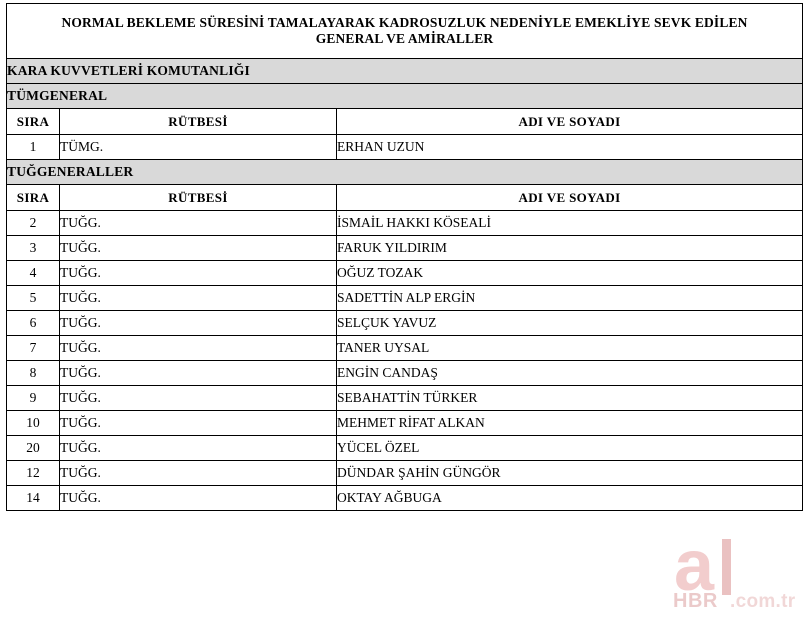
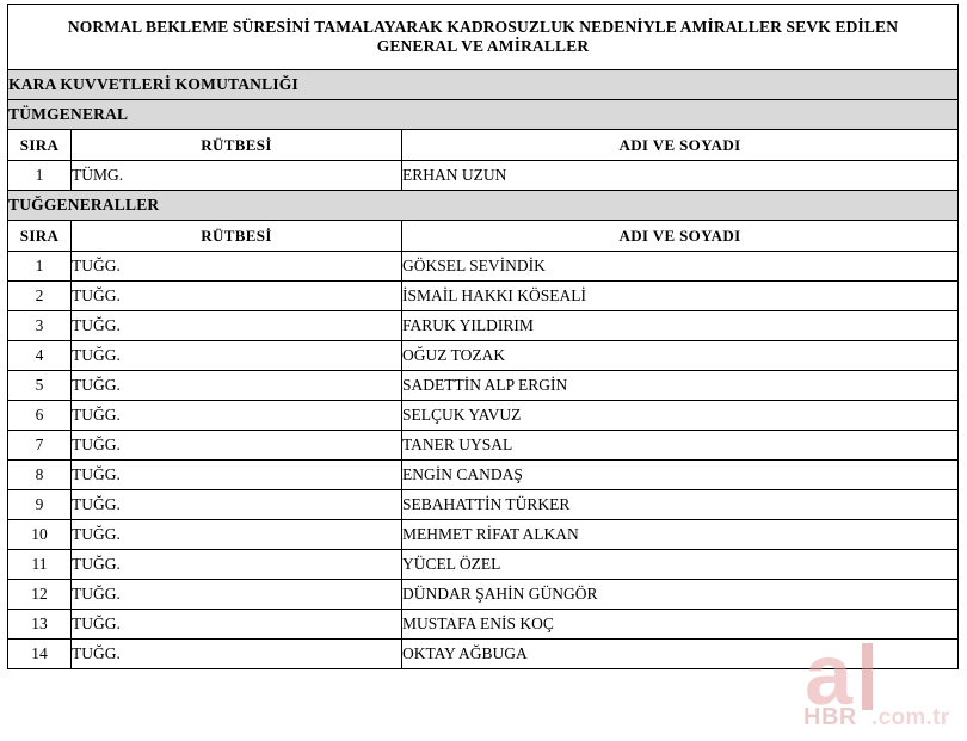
- NORMAL BEKLEME SÜRESİNİ TAMALAYARAK KADROSUZLUK NEDENİYLE EMEKLİYE SEVK EDİLEN GENERAL VE AMİRALLER
+ NORMAL BEKLEME SÜRESİNİ TAMALAYARAK KADROSUZLUK NEDENİYLE AMİRALLER SEVK EDİLEN GENERAL VE AMİRALLER
  KARA KUVVETLERİ KOMUTANLIĞI
  TÜMGENERAL
  SIRA	RÜTBESİ	ADI VE SOYADI
  1	TÜMG.	ERHAN UZUN
  TUĞGENERALLER
  SIRA	RÜTBESİ	ADI VE SOYADI
+ 1	TUĞG.	GÖKSEL SEVİNDİK
  2	TUĞG.	İSMAİL HAKKI KÖSEALİ
  3	TUĞG.	FARUK YILDIRIM
  4	TUĞG.	OĞUZ TOZAK
  5	TUĞG.	SADETTİN ALP ERGİN
  6	TUĞG.	SELÇUK YAVUZ
  7	TUĞG.	TANER UYSAL
  8	TUĞG.	ENGİN CANDAŞ
  9	TUĞG.	SEBAHATTİN TÜRKER
  10	TUĞG.	MEHMET RİFAT ALKAN
- 20	TUĞG.	YÜCEL ÖZEL
+ 11	TUĞG.	YÜCEL ÖZEL
  12	TUĞG.	DÜNDAR ŞAHİN GÜNGÖR
+ 13	TUĞG.	MUSTAFA ENİS KOÇ
  14	TUĞG.	OKTAY AĞBUGA
  a
  HBR
  .com.tr
